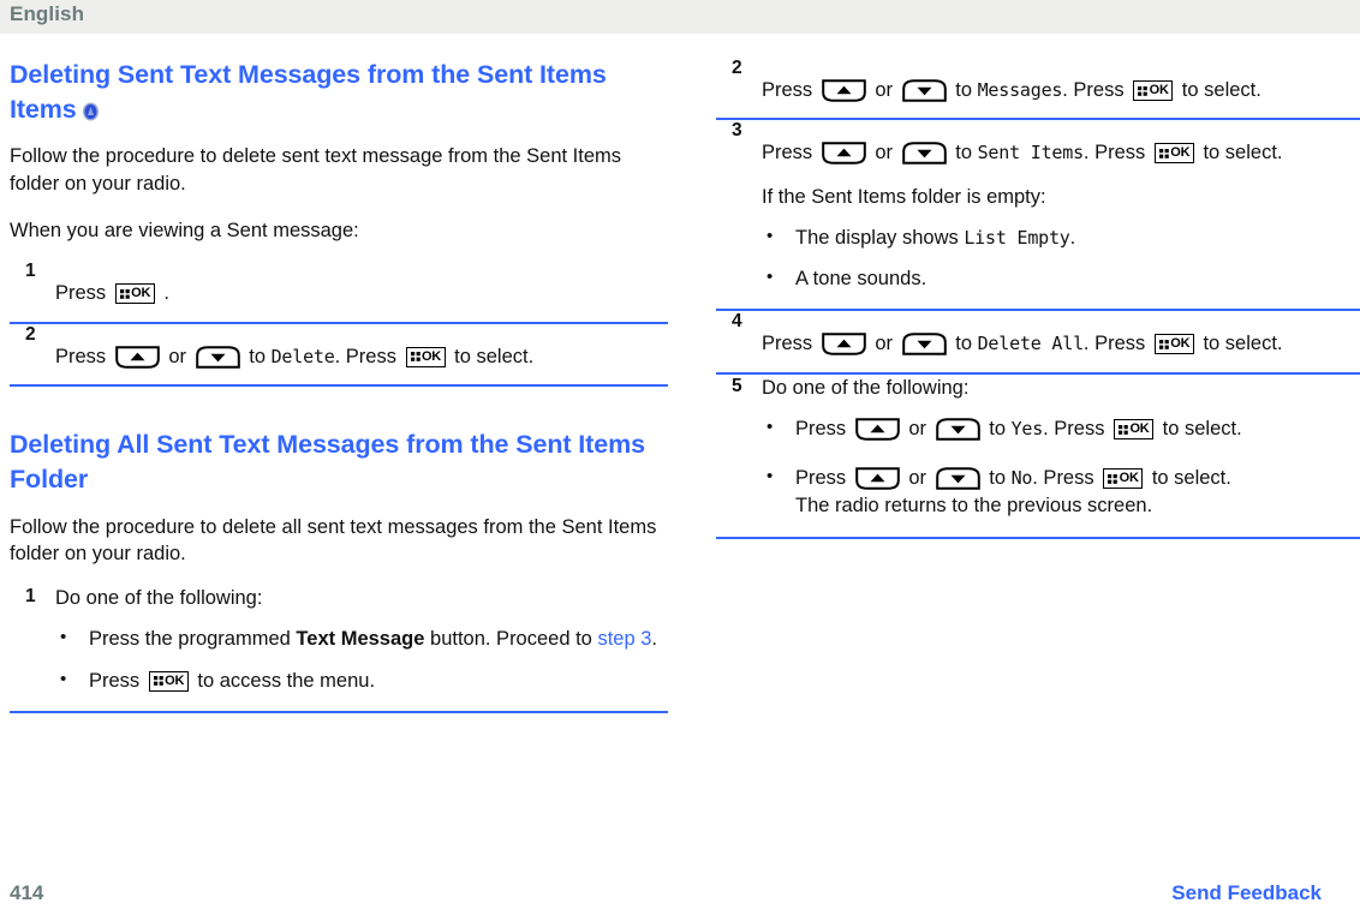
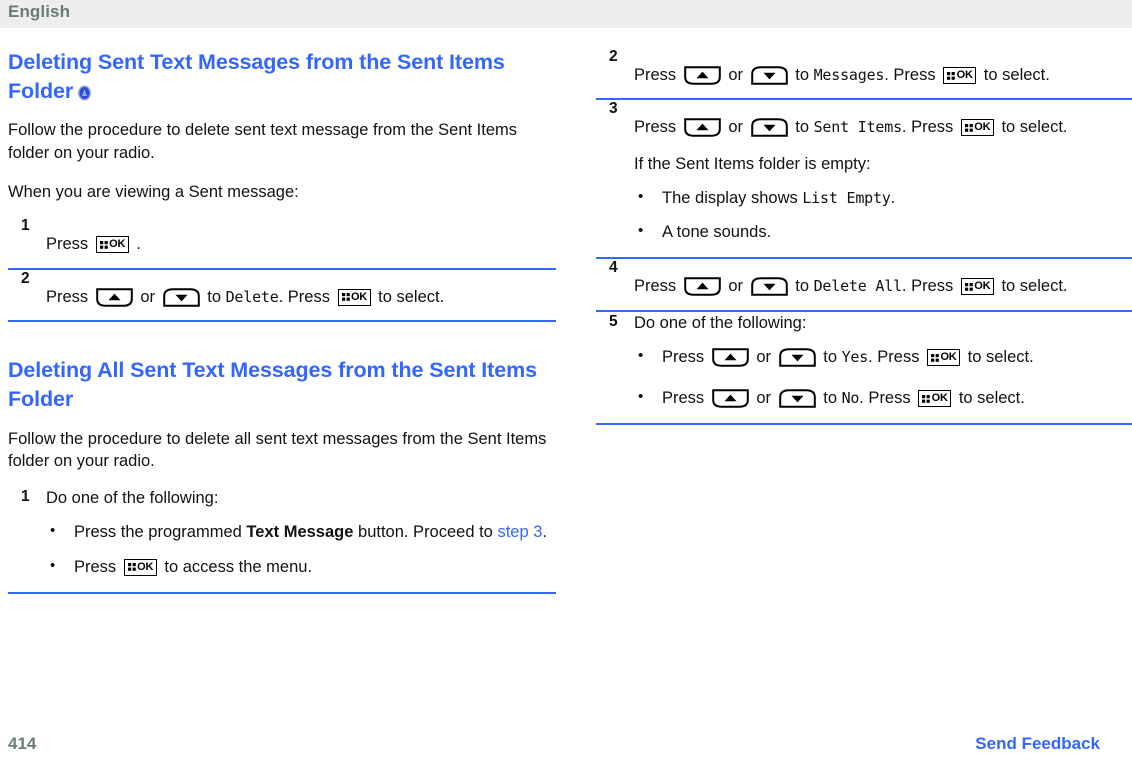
  English
- Deleting Sent Text Messages from the Sent Items Items
+ Deleting Sent Text Messages from the Sent Items Folder
  Follow the procedure to delete sent text message from the Sent Items folder on your radio.
  When you are viewing a Sent message:
  1
  Press
  OK
  .
  2
  Press or to Delete. Press
  OK
  to select.
  Deleting All Sent Text Messages from the Sent Items Folder
  Follow the procedure to delete all sent text messages from the Sent Items folder on your radio.
  1
  Do one of the following:
  Press the programmed Text Message button. Proceed to step 3.
  Press
  OK
  to access the menu.
  2
  Press or to Messages. Press
  OK
  to select.
  3
  Press or to Sent Items. Press
  OK
  to select.
  If the Sent Items folder is empty:
  The display shows List Empty.
  A tone sounds.
  4
  Press or to Delete All. Press
  OK
  to select.
  5
  Do one of the following:
  Press or to Yes. Press
  OK
  to select.
  Press or to No. Press
  OK
  to select.
- The radio returns to the previous screen.
  414
  Send Feedback
